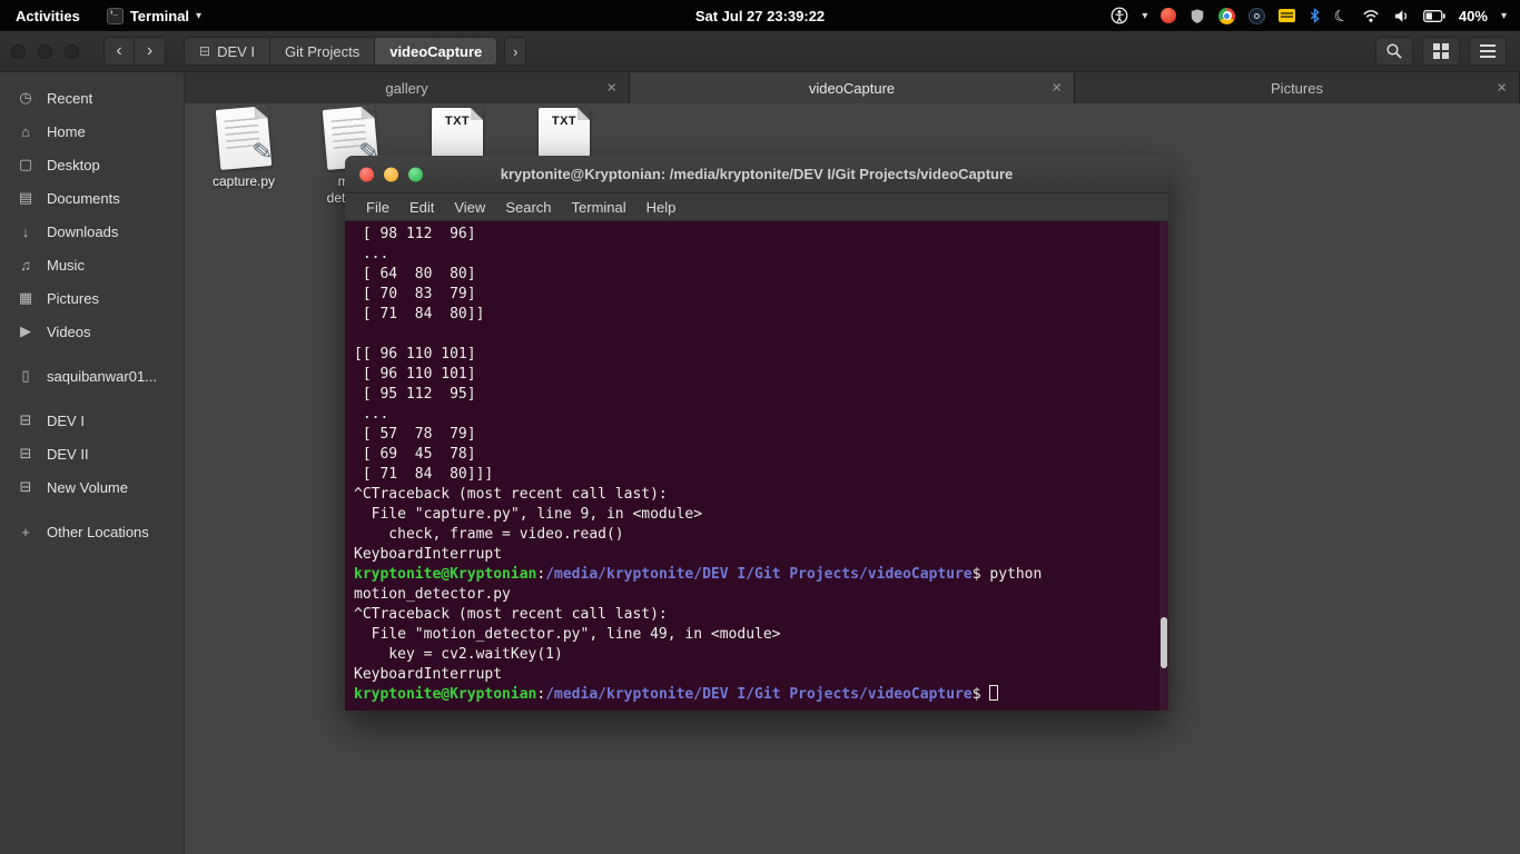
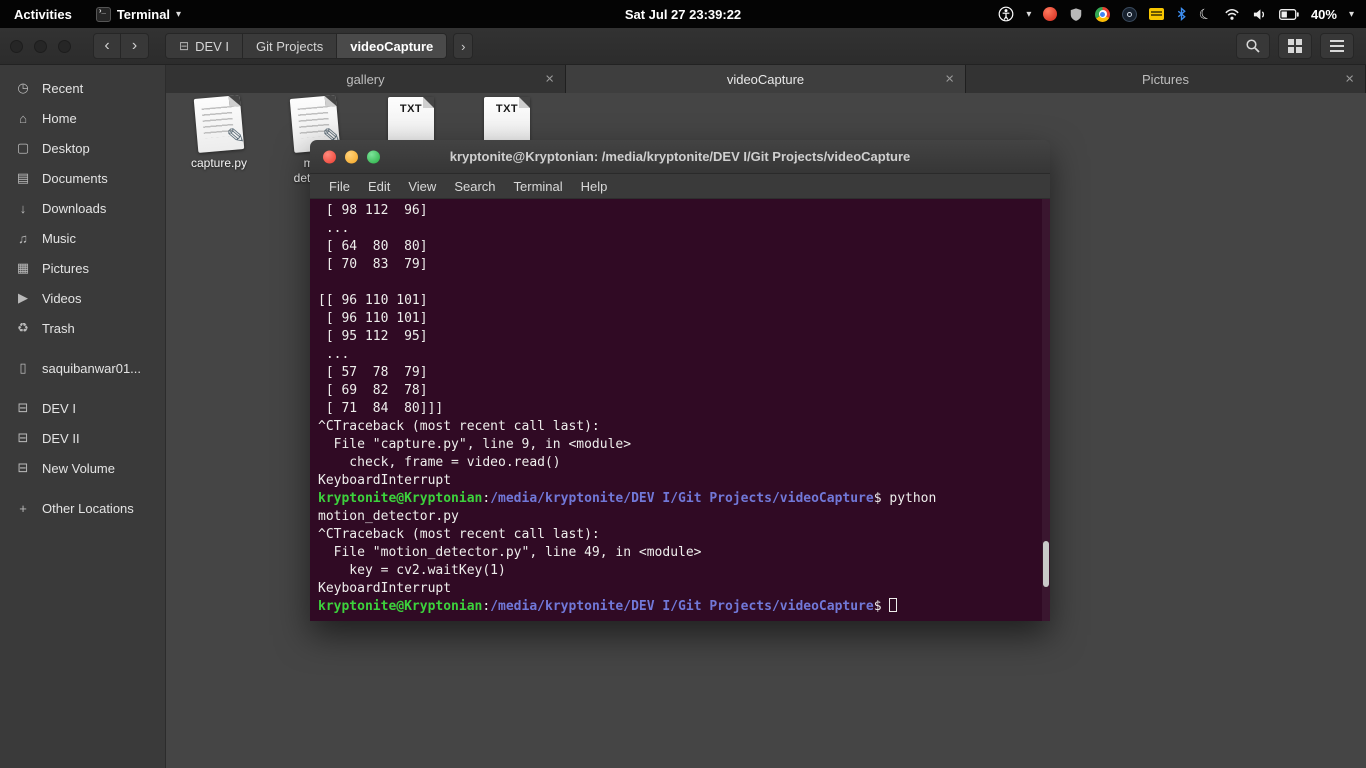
  Activities
  Terminal
  ▾
  Sat Jul 27 23:39:22
  ▾
  40%
  ▾
  ‹
  ›
  ⊟
  DEV I
  Git Projects
  videoCapture
  ›
  gallery
  ×
  videoCapture
  ×
  Pictures
  ×
  ◷
  Recent
  ⌂
  Home
  ▢
  Desktop
  ▤
  Documents
  ↓
  Downloads
  ♫
  Music
  ▦
  Pictures
  ▶
  Videos
+ ♻
+ Trash
  ▯
  saquibanwar01...
  ⊟
  DEV I
  ⊟
  DEV II
  ⊟
  New Volume
  +
  Other Locations
  capture.py
  TXT
  TXT
  kryptonite@Kryptonian: /media/kryptonite/DEV I/Git Projects/videoCapture
  File
  Edit
  View
  Search
  Terminal
  Help
  [ 98 112 96]
  ...
  [ 64 80 80]
  [ 70 83 79]
- [ 71 84 80]]
  [[ 96 110 101]
  [ 96 110 101]
  [ 95 112 95]
  ...
  [ 57 78 79]
- [ 69 45 78]
+ [ 69 82 78]
  [ 71 84 80]]]
  ^CTraceback (most recent call last):
  File "capture.py", line 9, in <module>
  check, frame = video.read()
  KeyboardInterrupt
  kryptonite@Kryptonian:/media/kryptonite/DEV I/Git Projects/videoCapture$ python
  motion_detector.py
  ^CTraceback (most recent call last):
  File "motion_detector.py", line 49, in <module>
  key = cv2.waitKey(1)
  KeyboardInterrupt
  kryptonite@Kryptonian:/media/kryptonite/DEV I/Git Projects/videoCapture$
